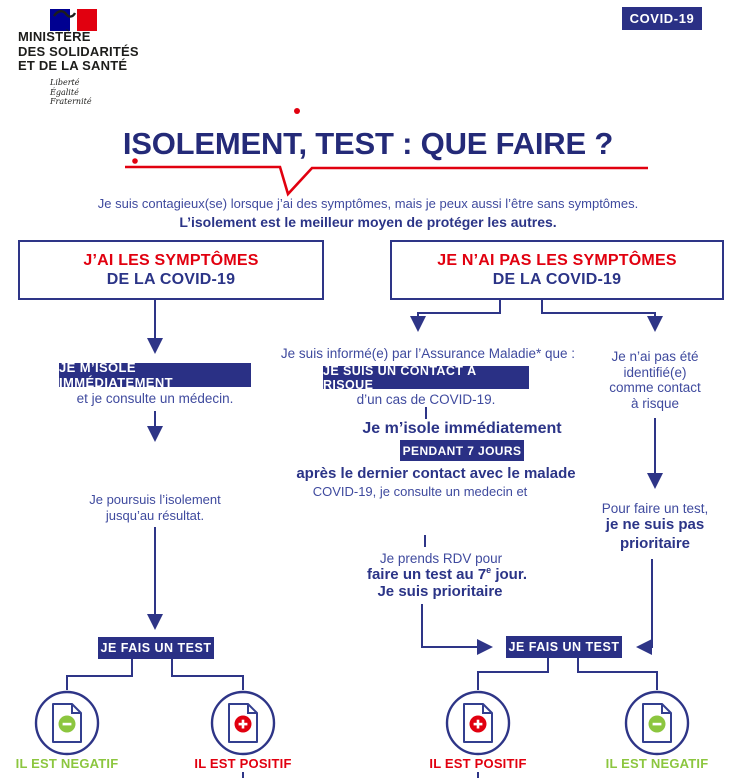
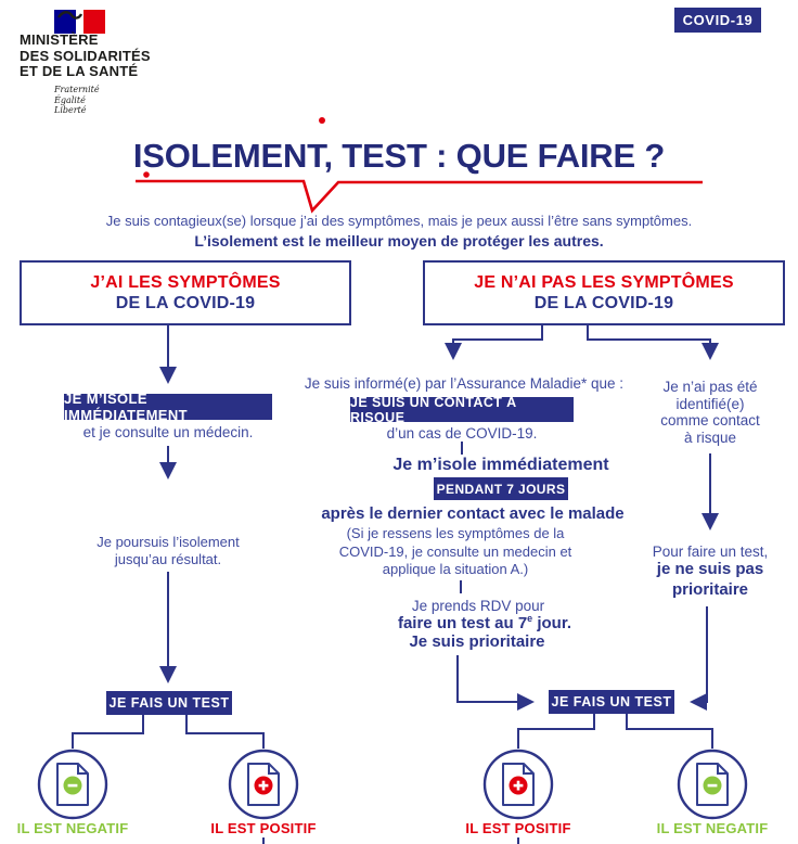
  MINISTÈRE
  DES SOLIDARITÉS
  ET DE LA SANTÉ
- Liberté
+ Fraternité
  Égalité
- Fraternité
+ Liberté
  COVID-19
  ISOLEMENT, TEST : QUE FAIRE ?
  Je suis contagieux(se) lorsque j’ai des symptômes, mais je peux aussi l’être sans symptômes.
  L’isolement est le meilleur moyen de protéger les autres.
  J’AI LES SYMPTÔMES
  DE LA COVID-19
  JE N’AI PAS LES SYMPTÔMES
  DE LA COVID-19
  JE M’ISOLE IMMÉDIATEMENT
  et je consulte un médecin.
  Je poursuis l’isolement
  jusqu’au résultat.
  Je suis informé(e) par l’Assurance Maladie* que :
  JE SUIS UN CONTACT À RISQUE
  d’un cas de COVID-19.
  Je m’isole immédiatement
  PENDANT 7 JOURS
  après le dernier contact avec le malade
+ (Si je ressens les symptômes de la
  COVID-19, je consulte un medecin et
+ applique la situation A.)
  Je prends RDV pour
  faire un test au 7e jour.
  Je suis prioritaire
  Je n’ai pas été
  identifié(e)
  comme contact
  à risque
  Pour faire un test,
  je ne suis pas
  prioritaire
  JE FAIS UN TEST
  JE FAIS UN TEST
  IL EST NEGATIF
  IL EST POSITIF
  IL EST POSITIF
  IL EST NEGATIF
